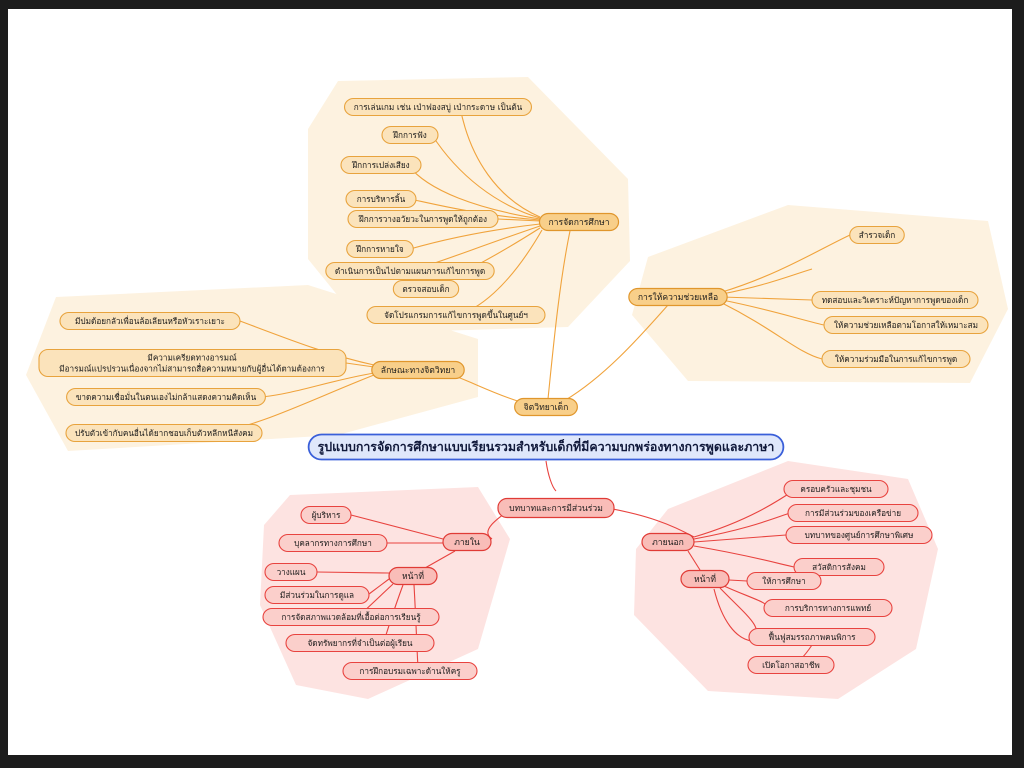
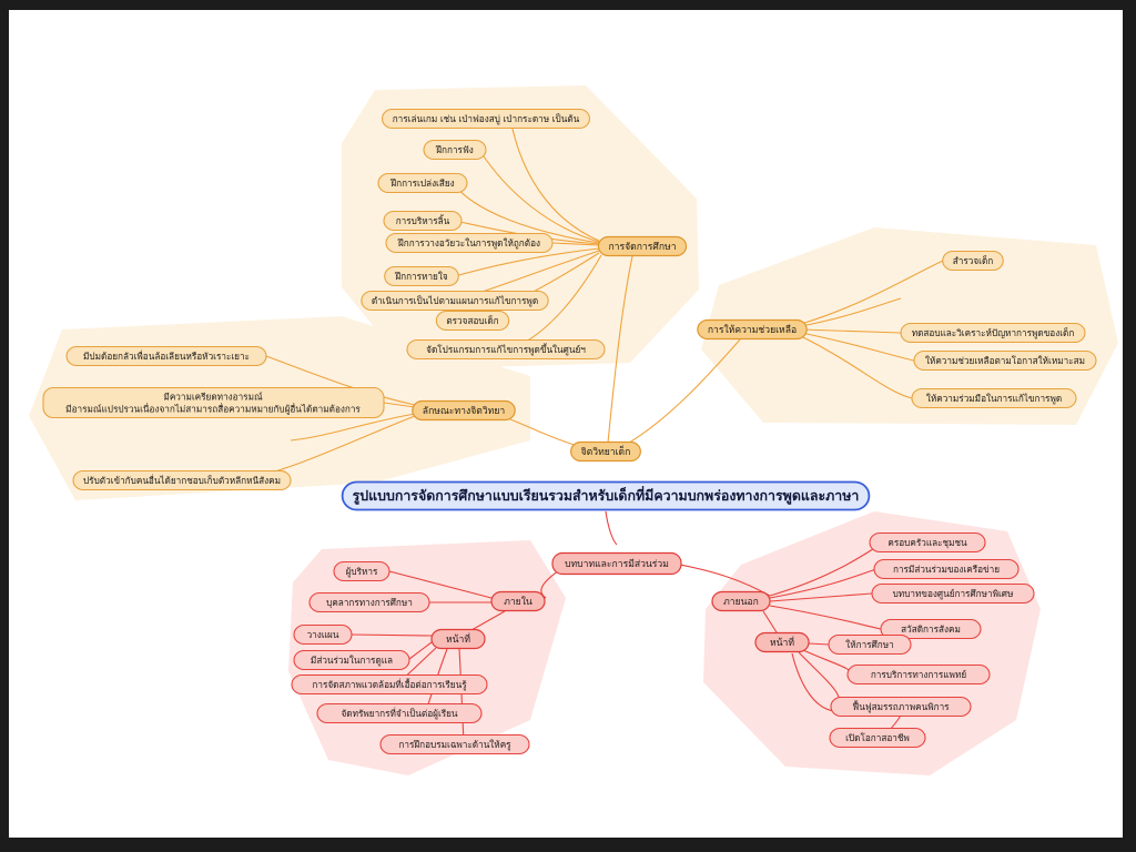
  รูปแบบการจัดการศึกษาแบบเรียนรวมสำหรับเด็กที่มีความบกพร่องทางการพูดและภาษา
  จิตวิทยาเด็ก
  บทบาทและการมีส่วนร่วม
  การจัดการศึกษา
  การเล่นเกม เช่น เป่าฟองสบู่ เป่ากระดาษ เป็นต้น
  ฝึกการฟัง
  ฝึกการเปล่งเสียง
  การบริหารลิ้น
  ฝึกการวางอวัยวะในการพูดให้ถูกต้อง
  ฝึกการหายใจ
  ดำเนินการเป็นไปตามแผนการแก้ไขการพูด
  ตรวจสอบเด็ก
  จัดโปรแกรมการแก้ไขการพูดขึ้นในศูนย์ฯ
  การให้ความช่วยเหลือ
  สำรวจเด็ก
  ทดสอบและวิเคราะห์ปัญหาการพูดของเด็ก
  ให้ความช่วยเหลือตามโอกาสให้เหมาะสม
  ให้ความร่วมมือในการแก้ไขการพูด
  ลักษณะทางจิตวิทยา
  มีปมด้อยกลัวเพื่อนล้อเลียนหรือหัวเราะเยาะ
  มีความเครียดทางอารมณ์ มีอารมณ์แปรปรวนเนื่องจากไม่สามารถสื่อความหมายกับผู้อื่นได้ตามต้องการ
- ขาดความเชื่อมั่นในตนเองไม่กล้าแสดงความคิดเห็น
  ปรับตัวเข้ากับคนอื่นได้ยากชอบเก็บตัวหลีกหนีสังคม
  ภายใน
  ผู้บริหาร
  บุคลากรทางการศึกษา
  หน้าที่
  วางแผน
  มีส่วนร่วมในการดูแล
  การจัดสภาพแวดล้อมที่เอื้อต่อการเรียนรู้
  จัดทรัพยากรที่จำเป็นต่อผู้เรียน
  การฝึกอบรมเฉพาะด้านให้ครู
  ภายนอก
  ครอบครัวและชุมชน
  การมีส่วนร่วมของเครือข่าย
  บทบาทของศูนย์การศึกษาพิเศษ
  สวัสดิการสังคม
  หน้าที่
  ให้การศึกษา
  การบริการทางการแพทย์
  ฟื้นฟูสมรรถภาพคนพิการ
  เปิดโอกาสอาชีพ
